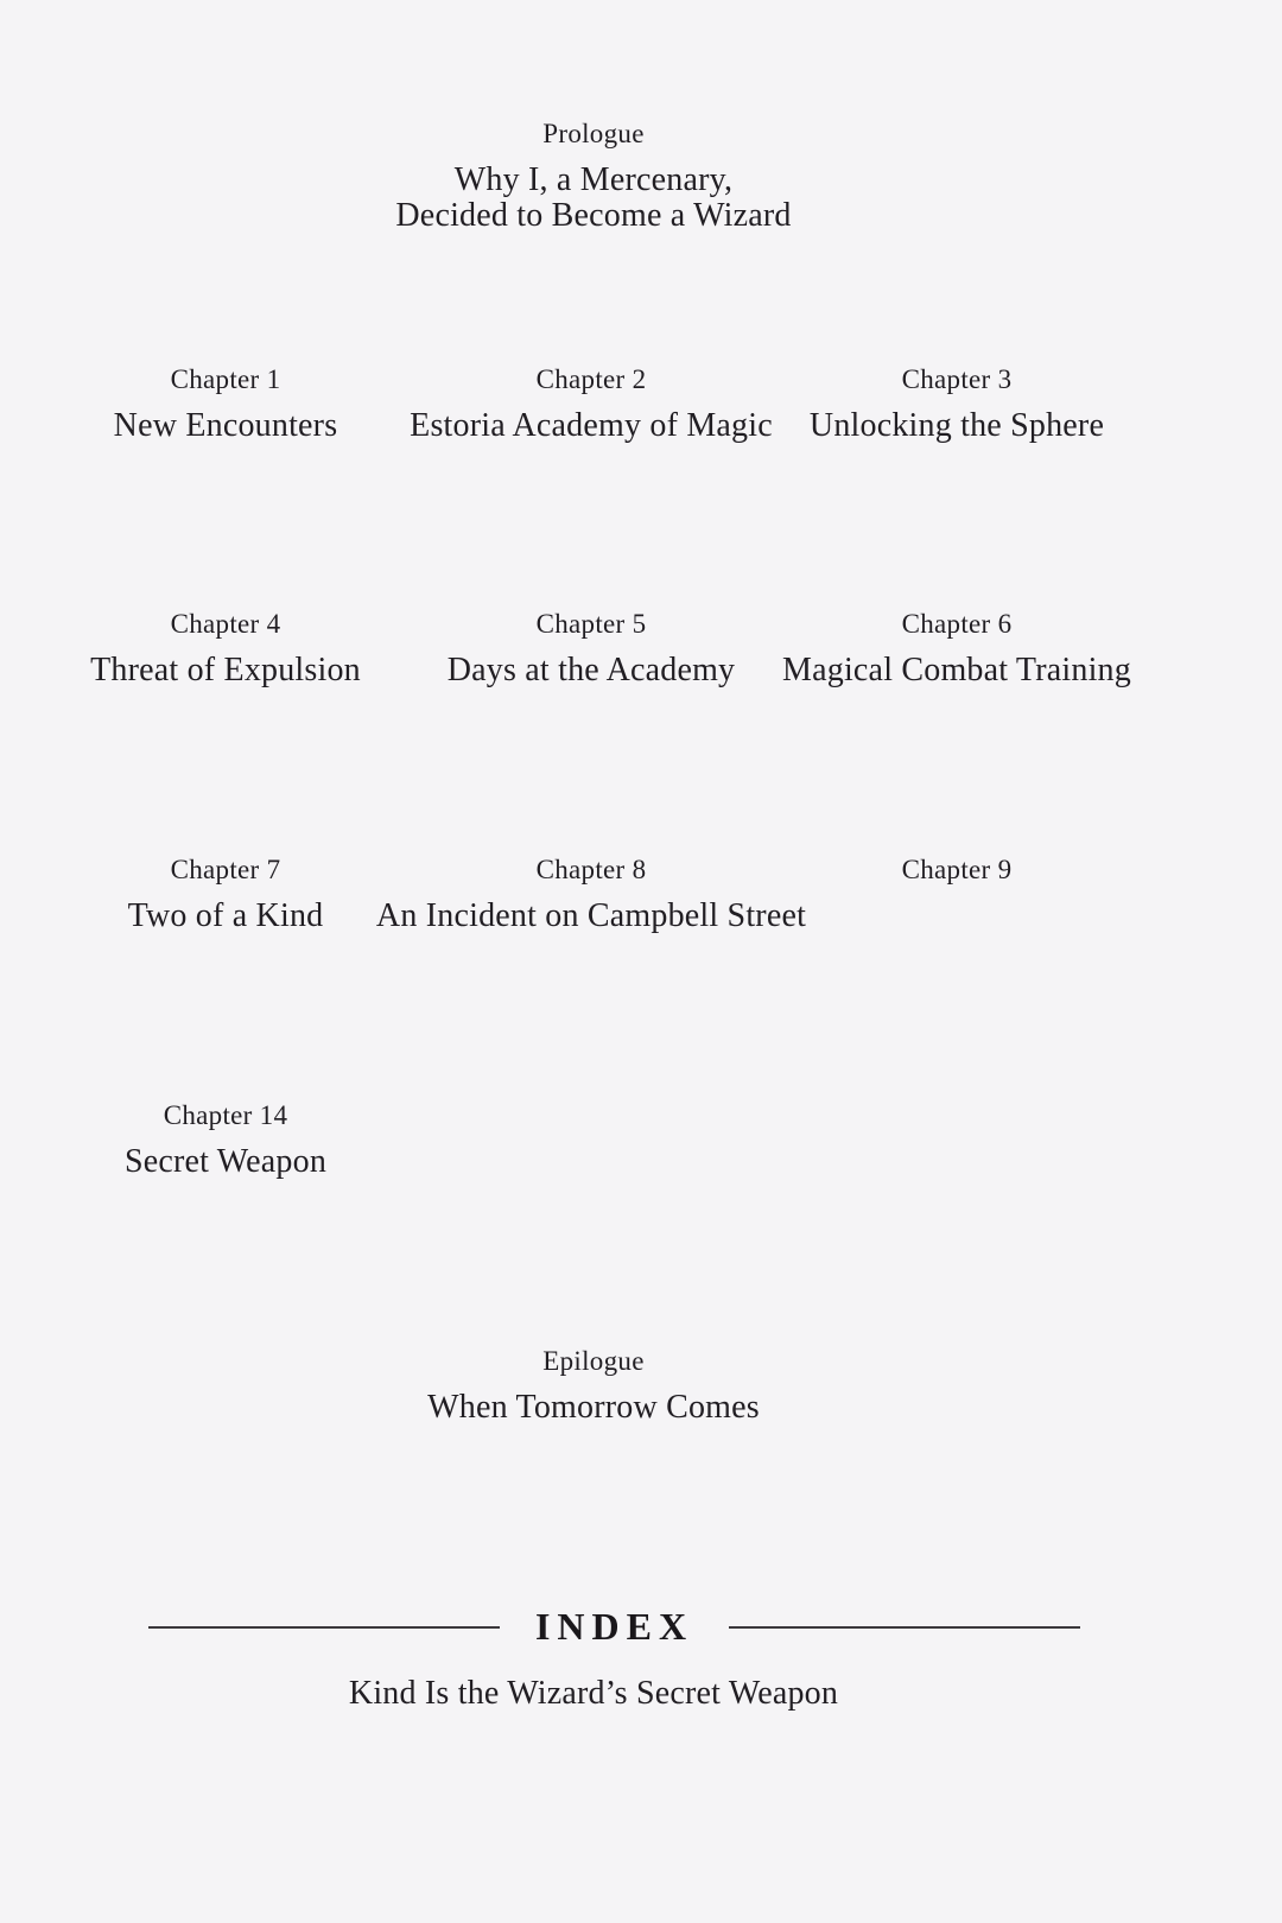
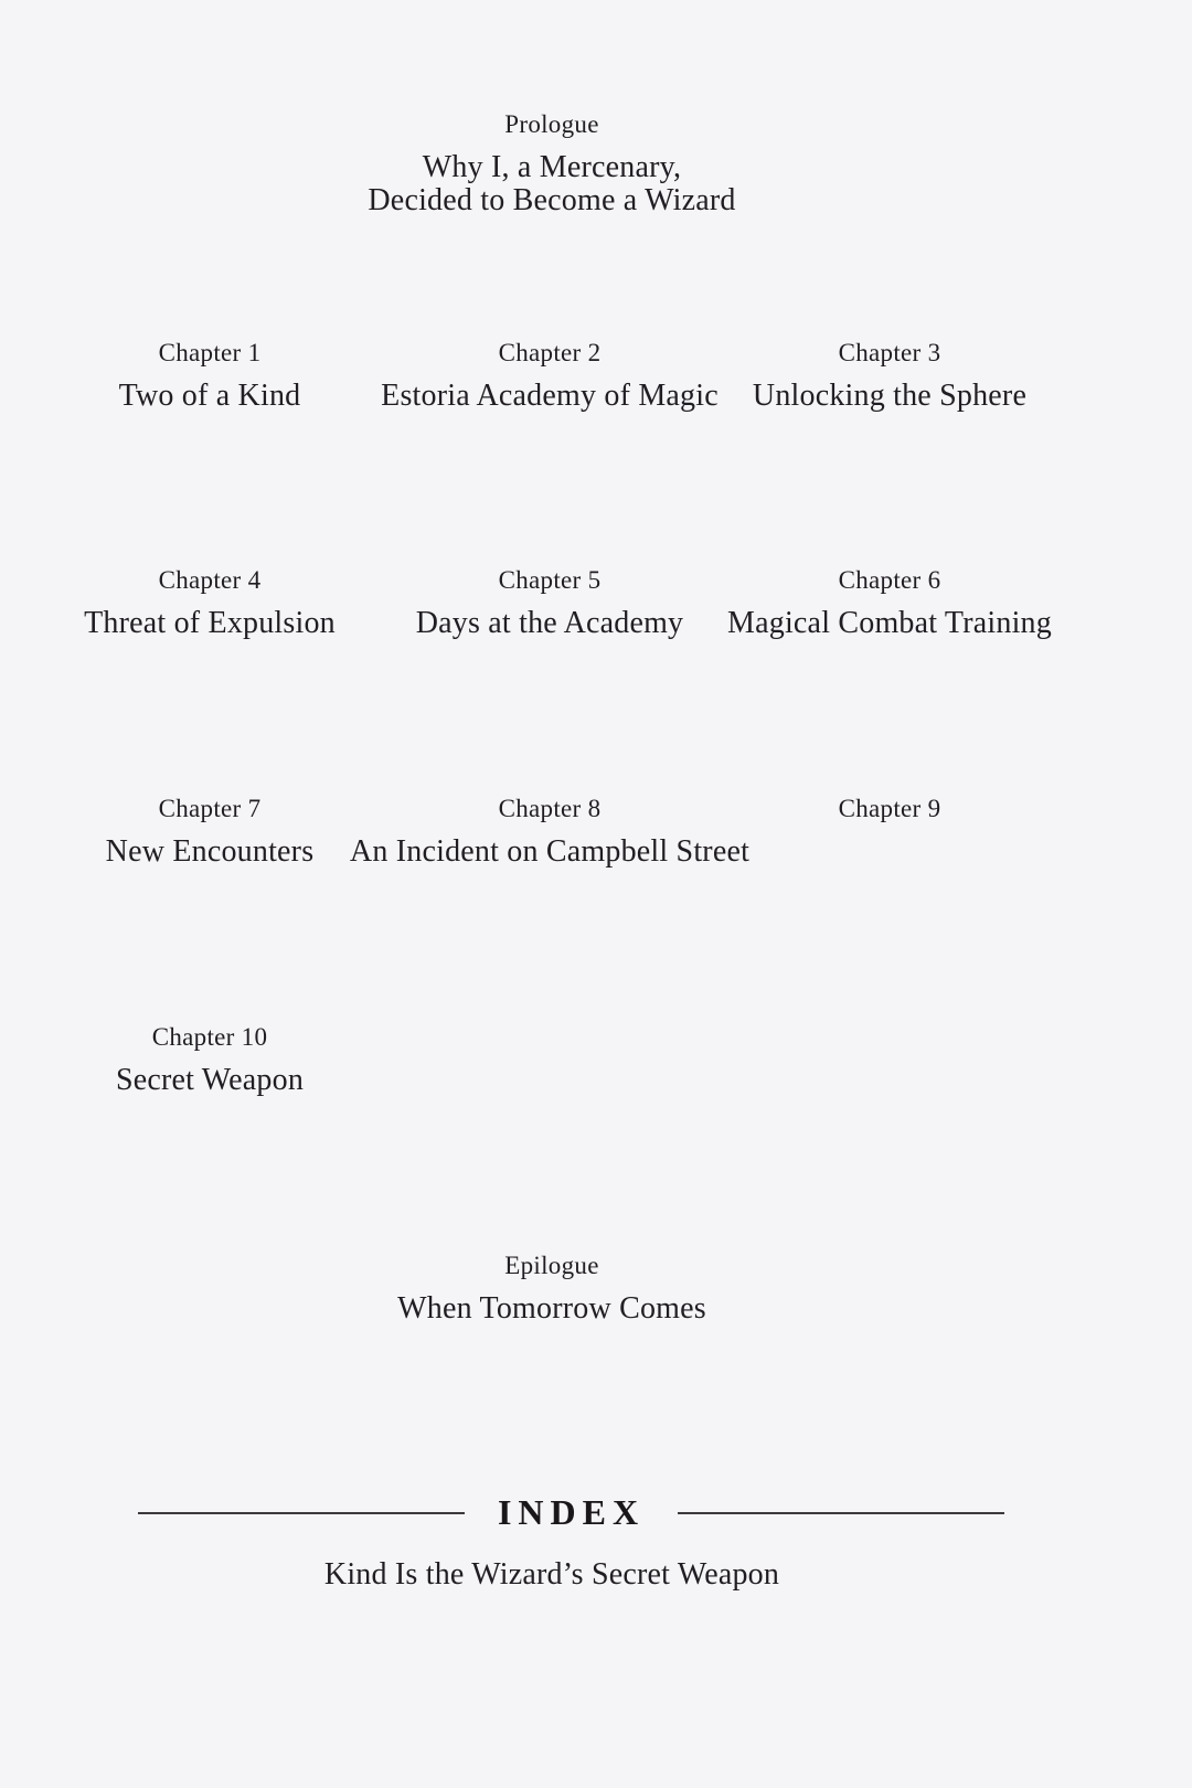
  Prologue
  Why I, a Mercenary,
  Decided to Become a Wizard
  Chapter 1
- New Encounters
+ Two of a Kind
  Chapter 2
  Estoria Academy of Magic
  Chapter 3
  Unlocking the Sphere
  Chapter 4
  Threat of Expulsion
  Chapter 5
  Days at the Academy
  Chapter 6
  Magical Combat Training
  Chapter 7
- Two of a Kind
+ New Encounters
  Chapter 8
  An Incident on Campbell Street
  Chapter 9
- Chapter 14
+ Chapter 10
  Secret Weapon
  Epilogue
  When Tomorrow Comes
  INDEX
  Kind Is the Wizard’s Secret Weapon
